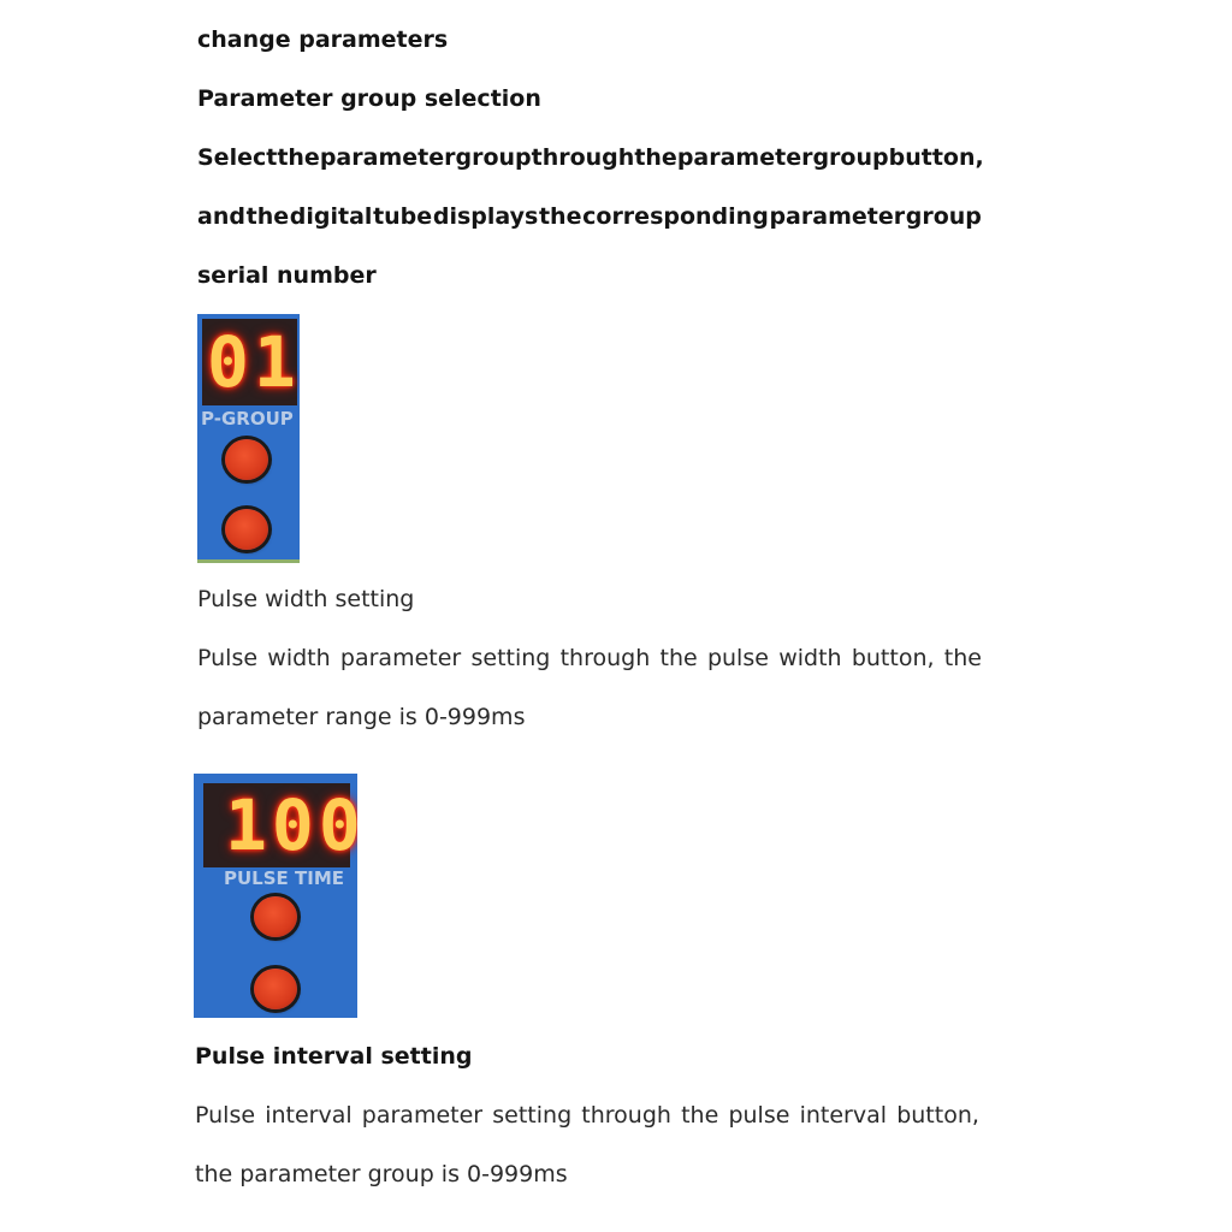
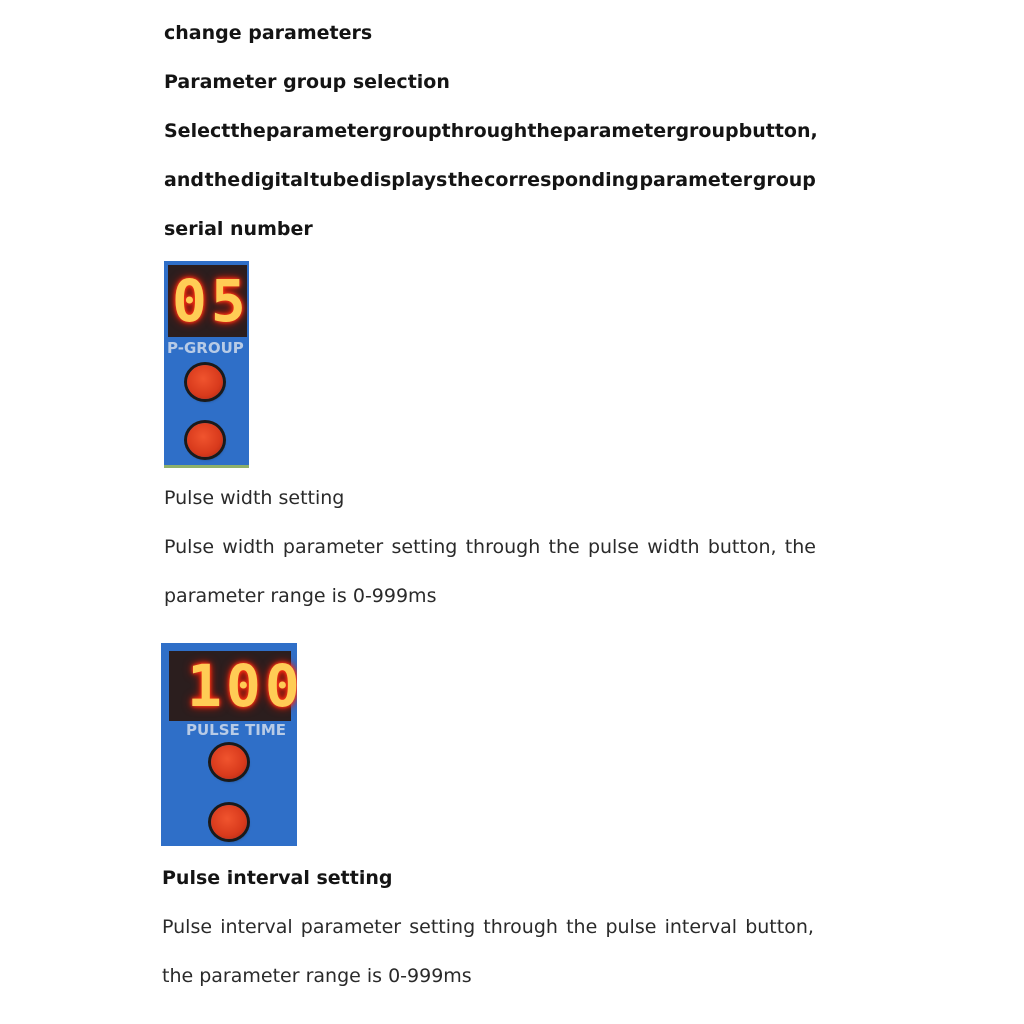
  change parameters
  Parameter group selection
  Select
  the
  parameter
  group
  through
  the
  parameter
  group
  button,
  and
  the
  digital
  tube
  displays
  the
  corresponding
  parameter
  group
  serial number
- 01
+ 05
  P-GROUP
  Pulse width setting
  Pulse
  width
  parameter
  setting
  through
  the
  pulse
  width
  button,
  the
  parameter range is 0-999ms
  100
  PULSE TIME
  Pulse interval setting
  Pulse
  interval
  parameter
  setting
  through
  the
  pulse
  interval
  button,
- the parameter group is 0-999ms
+ the parameter range is 0-999ms
